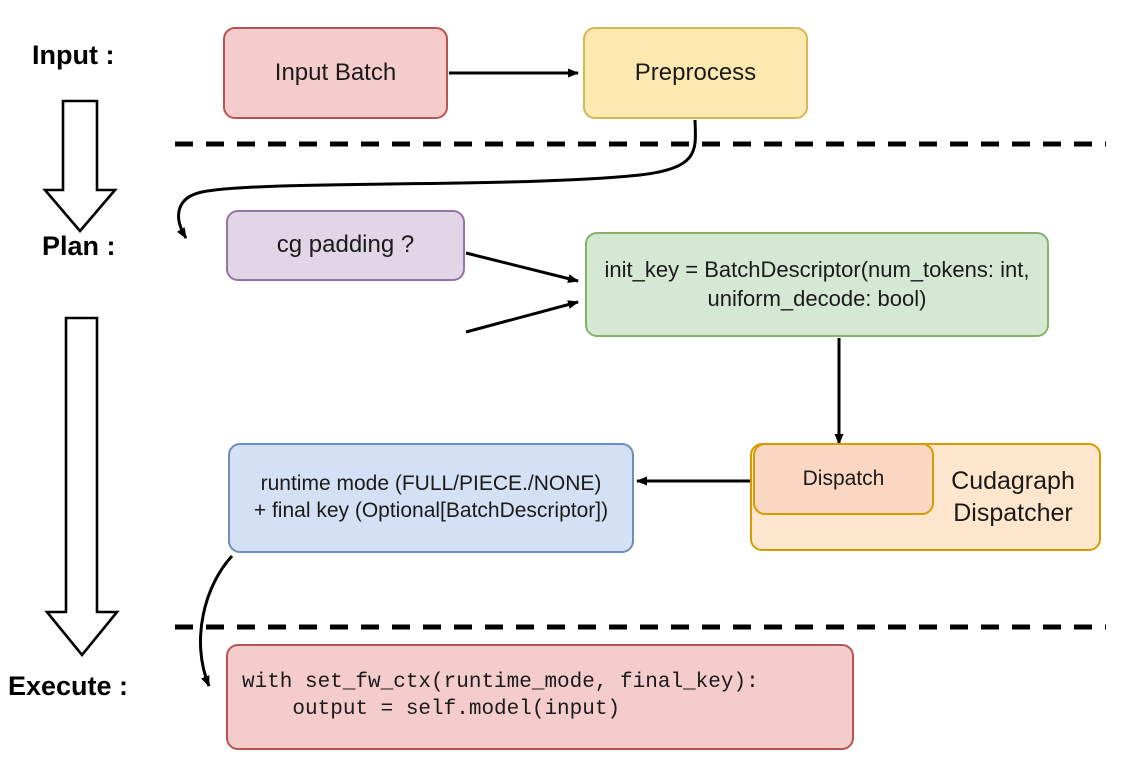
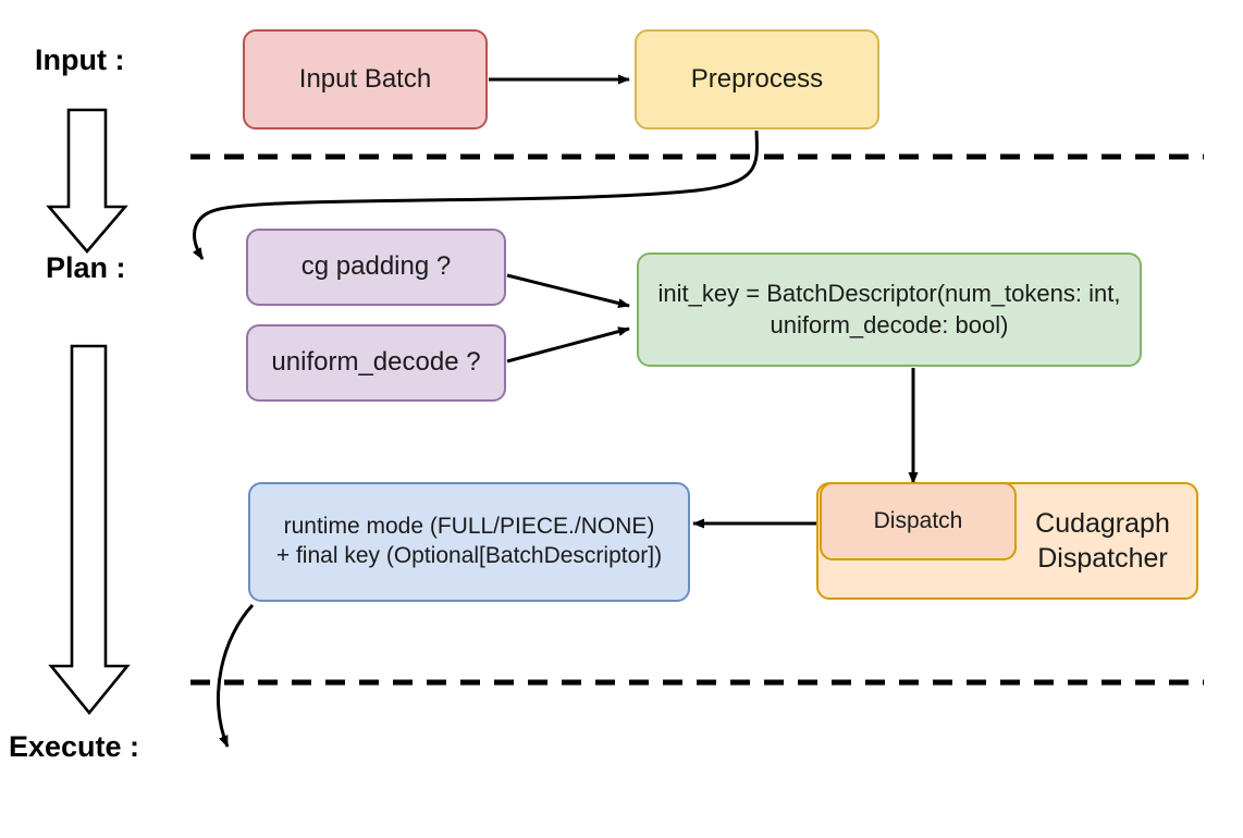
  Input :
  Plan :
  Execute :
  Input Batch
  Preprocess
  cg padding ?
+ uniform_decode ?
  init_key = BatchDescriptor(num_tokens: int,
  uniform_decode: bool)
  Cudagraph
  Dispatcher
  Dispatch
  runtime mode (FULL/PIECE./NONE)
  + final key (Optional[BatchDescriptor])
- with set_fw_ctx(runtime_mode, final_key):
- output = self.model(input)
